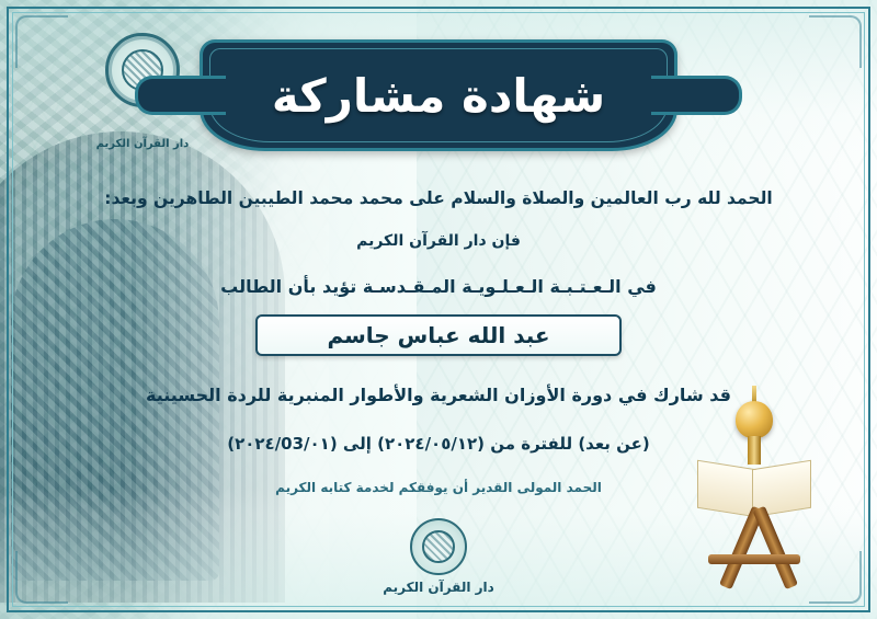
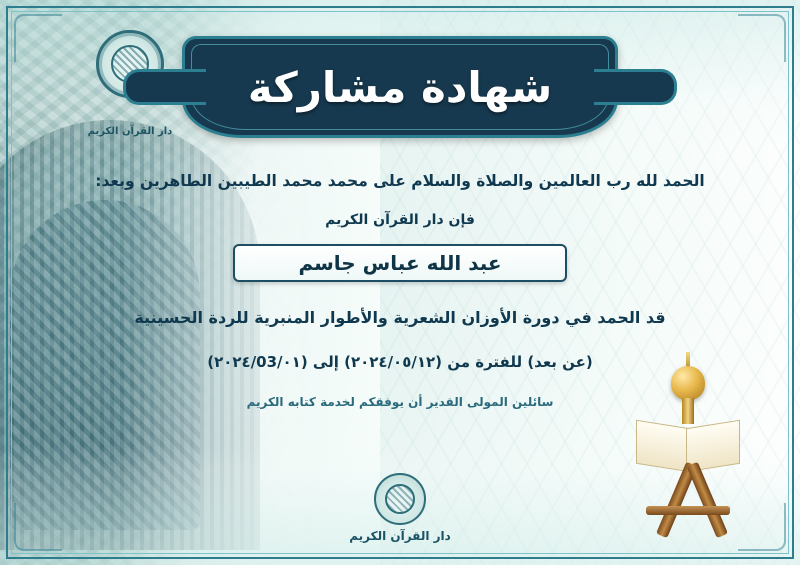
  دار القرآن الكريم
  شهادة مشاركة
  الحمد لله رب العالمين والصلاة والسلام على محمد محمد الطيبين الطاهرين وبعد:
  فإن دار القرآن الكريم
- في الـعـتـبـة الـعـلـويـة المـقـدسـة تؤيد بأن الطالب
  عبد الله عباس جاسم
- قد شارك في دورة الأوزان الشعرية والأطوار المنبرية للردة الحسينية
+ قد الحمد في دورة الأوزان الشعرية والأطوار المنبرية للردة الحسينية
  (عن بعد) للفترة من (٢٠٢٤/٠٥/١٢) إلى (٢٠٢٤/03/٠١)
- الحمد المولى القدير أن يوفقكم لخدمة كتابه الكريم
+ سائلين المولى القدير أن يوفقكم لخدمة كتابه الكريم
  دار القرآن الكريم
